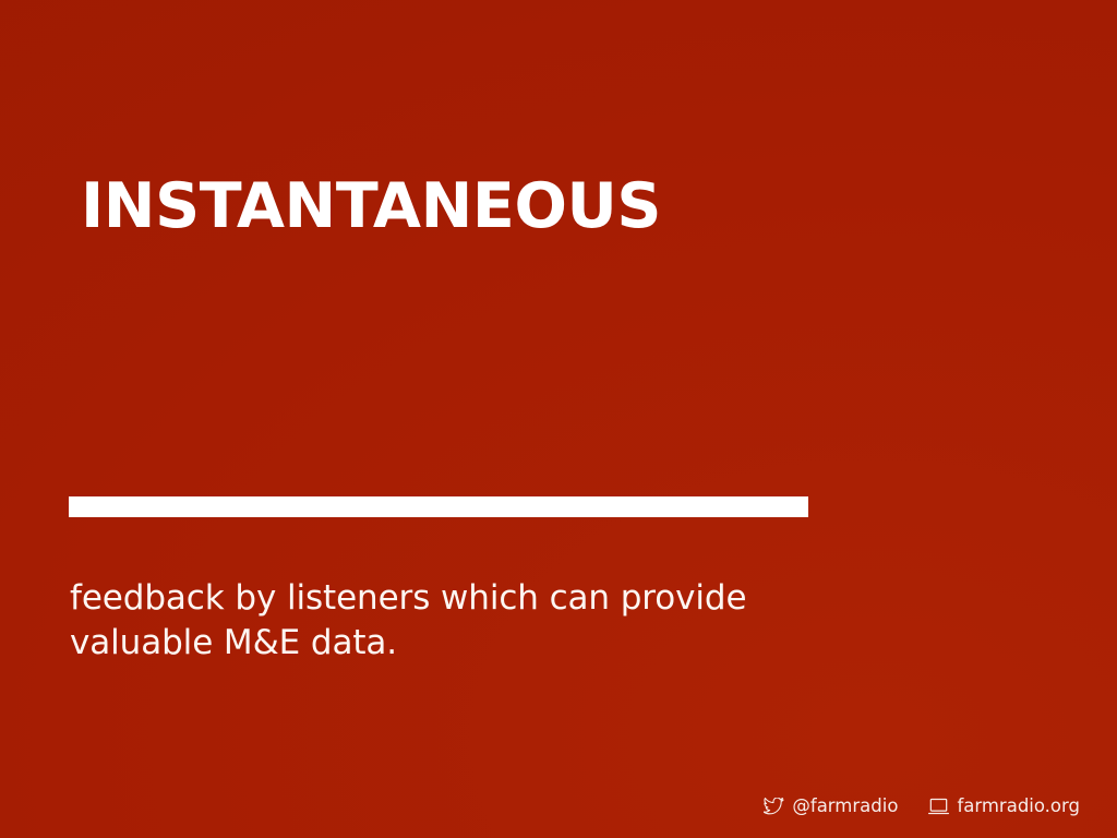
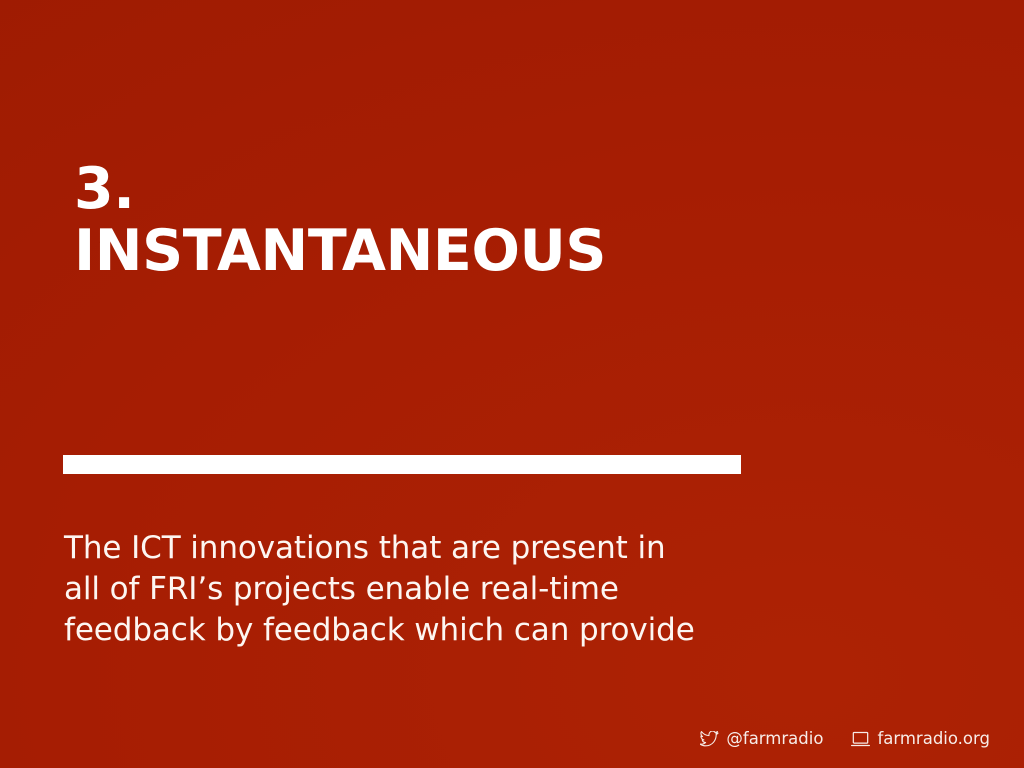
+ 3.
  INSTANTANEOUS
+ The ICT innovations that are present in
+ all of FRI’s projects enable real-time
- feedback by listeners which can provide
+ feedback by feedback which can provide
- valuable M&E data.
  @farmradio
  farmradio.org
